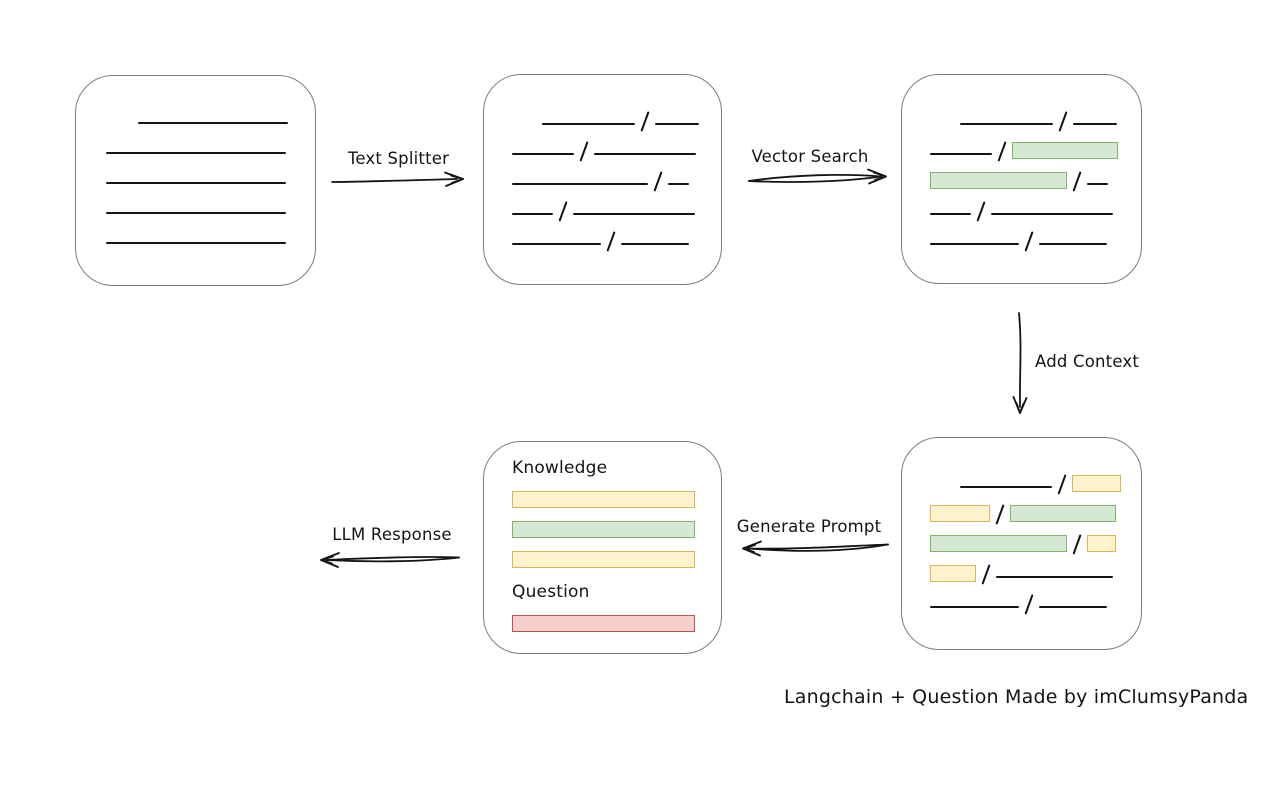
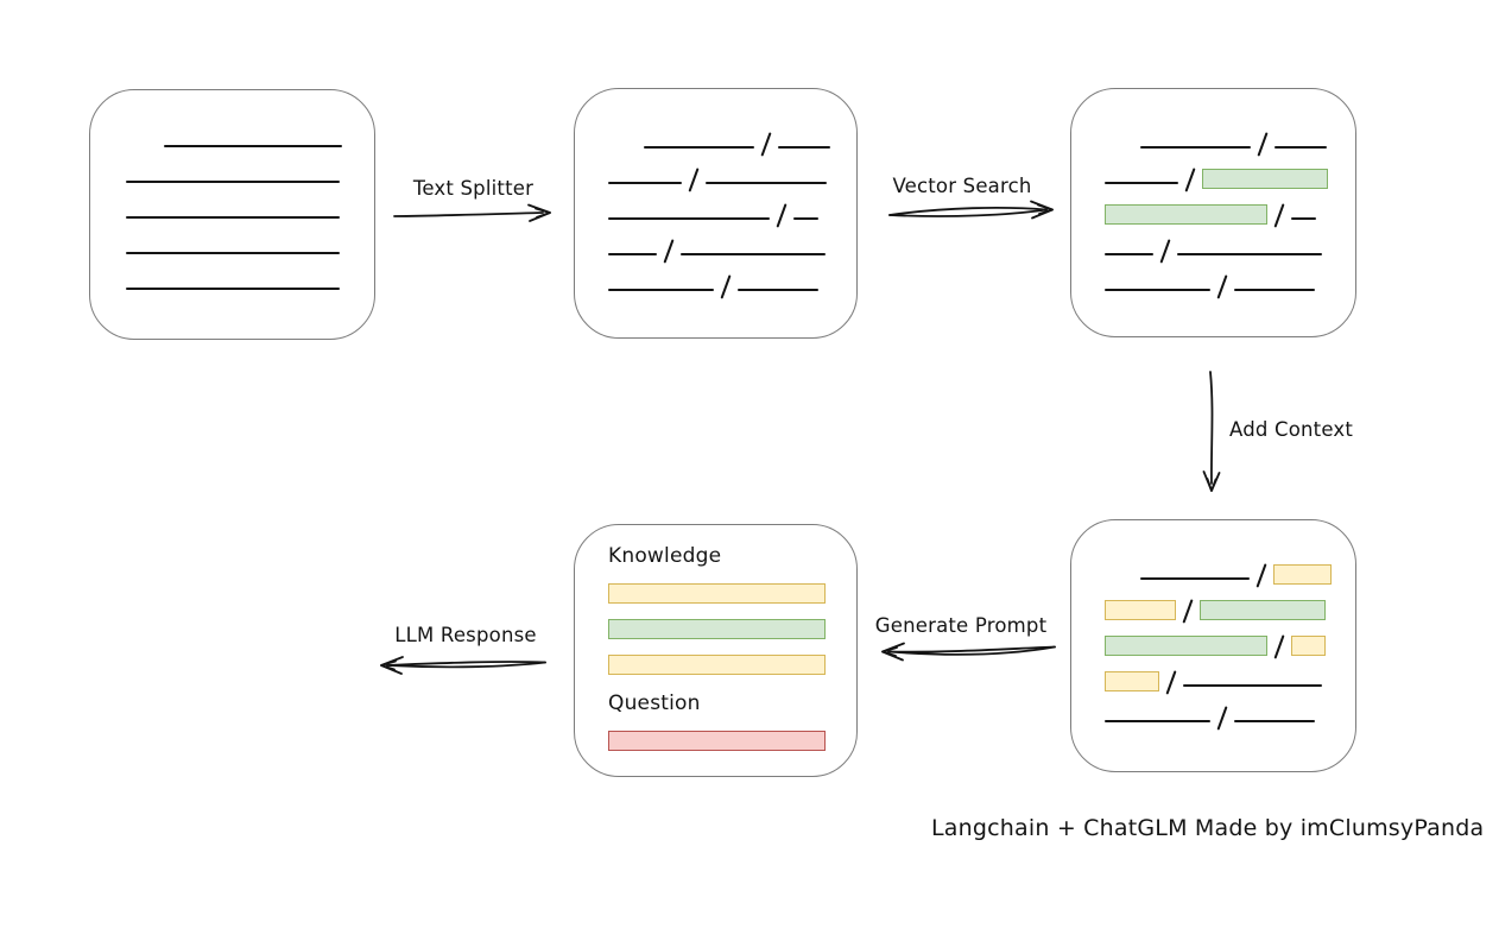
  Knowledge
  Question
  Text Splitter
  Vector Search
  Add Context
  Generate Prompt
  LLM Response
- Langchain + Question Made by imClumsyPanda
+ Langchain + ChatGLM Made by imClumsyPanda
